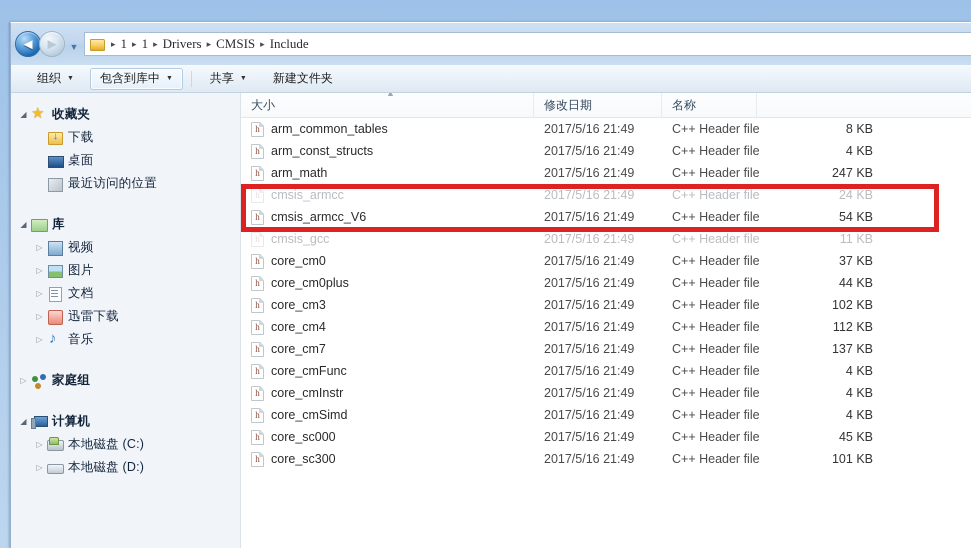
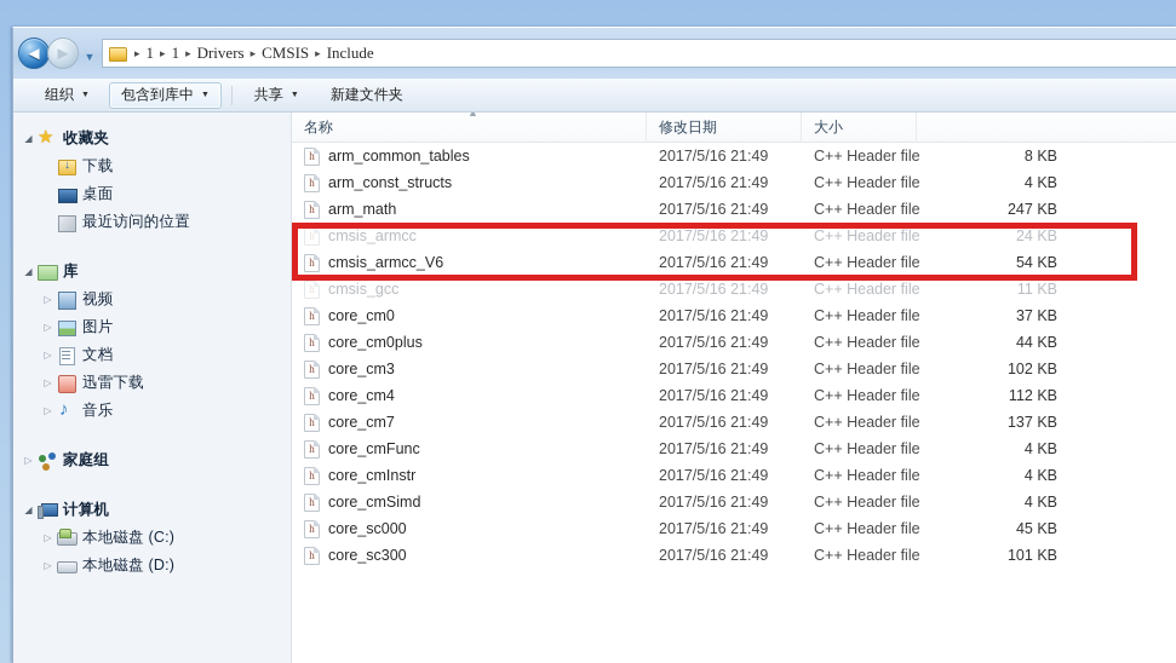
  ◄
  ►
  ▼
  ▸
  1
  ▸
  1
  ▸
  Drivers
  ▸
  CMSIS
  ▸
  Include
  组织
  包含到库中
  共享
  新建文件夹
  ◢
  收藏夹
  下载
  桌面
  最近访问的位置
  ◢
  库
  ▷
  视频
  ▷
  图片
  ▷
  文档
  ▷
  迅雷下载
  ▷
  音乐
  ▷
  家庭组
  ◢
  计算机
  ▷
  本地磁盘 (C:)
  ▷
  本地磁盘 (D:)
- 大小
+ 名称
  ▲
  修改日期
- 名称
+ 大小
  arm_common_tables
  2017/5/16 21:49
  C++ Header file
  8 KB
  arm_const_structs
  2017/5/16 21:49
  C++ Header file
  4 KB
  arm_math
  2017/5/16 21:49
  C++ Header file
  247 KB
  cmsis_armcc
  2017/5/16 21:49
  C++ Header file
  24 KB
  cmsis_armcc_V6
  2017/5/16 21:49
  C++ Header file
  54 KB
  cmsis_gcc
  2017/5/16 21:49
  C++ Header file
  11 KB
  core_cm0
  2017/5/16 21:49
  C++ Header file
  37 KB
  core_cm0plus
  2017/5/16 21:49
  C++ Header file
  44 KB
  core_cm3
  2017/5/16 21:49
  C++ Header file
  102 KB
  core_cm4
  2017/5/16 21:49
  C++ Header file
  112 KB
  core_cm7
  2017/5/16 21:49
  C++ Header file
  137 KB
  core_cmFunc
  2017/5/16 21:49
  C++ Header file
  4 KB
  core_cmInstr
  2017/5/16 21:49
  C++ Header file
  4 KB
  core_cmSimd
  2017/5/16 21:49
  C++ Header file
  4 KB
  core_sc000
  2017/5/16 21:49
  C++ Header file
  45 KB
  core_sc300
  2017/5/16 21:49
  C++ Header file
  101 KB
